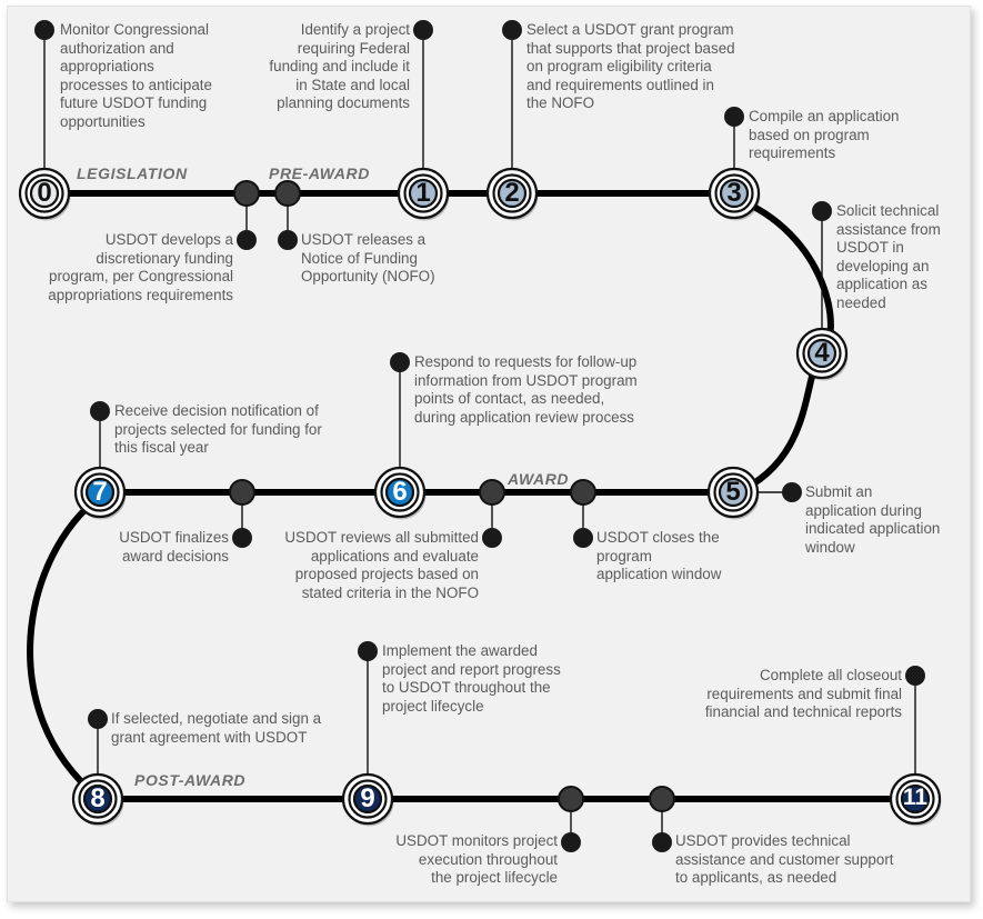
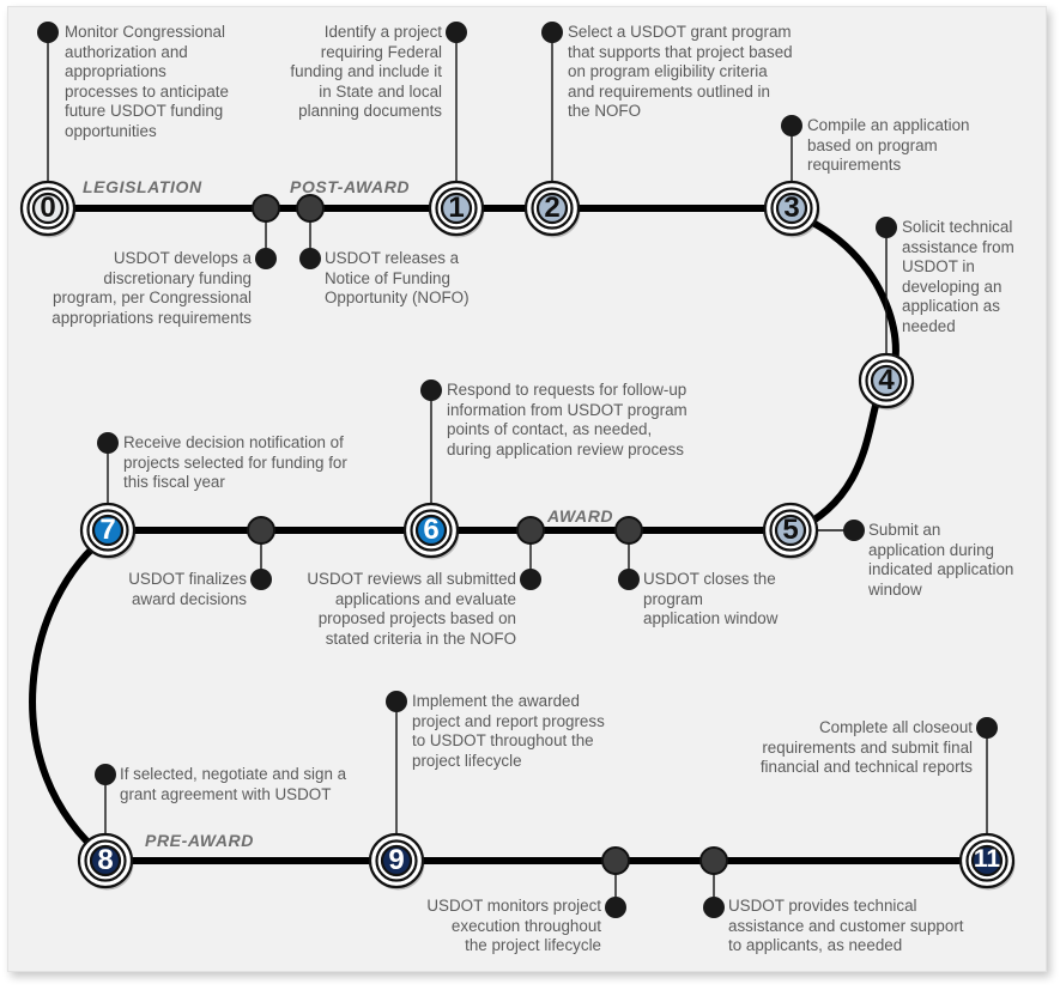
  Monitor Congressional
  authorization and
  appropriations
  processes to anticipate
  future USDOT funding
  opportunities
  USDOT develops a
  discretionary funding
  program, per Congressional
  appropriations requirements
  USDOT releases a
  Notice of Funding
  Opportunity (NOFO)
  Identify a project
  requiring Federal
  funding and include it
  in State and local
  planning documents
  Select a USDOT grant program
  that supports that project based
  on program eligibility criteria
  and requirements outlined in
  the NOFO
  Compile an application
  based on program
  requirements
  Solicit technical
  assistance from
  USDOT in
  developing an
  application as
  needed
  Submit an
  application during
  indicated application
  window
  Respond to requests for follow-up
  information from USDOT program
  points of contact, as needed,
  during application review process
  USDOT reviews all submitted
  applications and evaluate
  proposed projects based on
  stated criteria in the NOFO
  USDOT closes the
  program
  application window
  USDOT finalizes
  award decisions
  Receive decision notification of
  projects selected for funding for
  this fiscal year
  If selected, negotiate and sign a
  grant agreement with USDOT
  Implement the awarded
  project and report progress
  to USDOT throughout the
  project lifecycle
  USDOT monitors project
  execution throughout
  the project lifecycle
  USDOT provides technical
  assistance and customer support
  to applicants, as needed
  Complete all closeout
  requirements and submit final
  financial and technical reports
  0
  1
  2
  3
  4
  5
  6
  7
  8
  9
  11
  LEGISLATION
- PRE-AWARD
+ POST-AWARD
  AWARD
- POST-AWARD
+ PRE-AWARD
